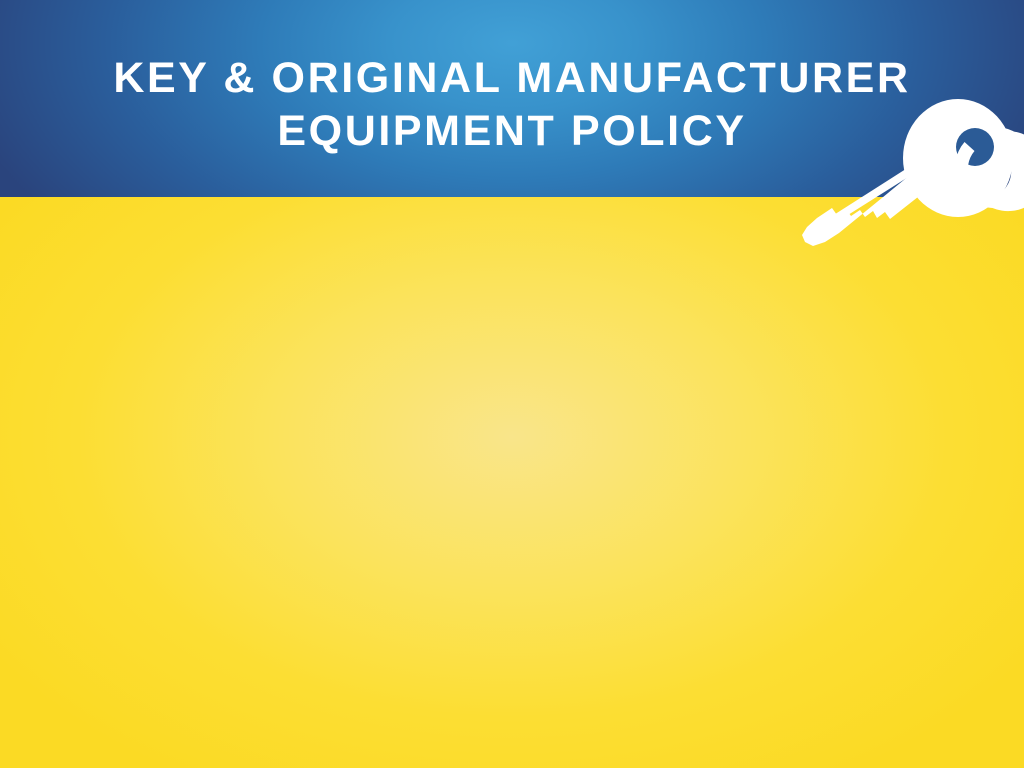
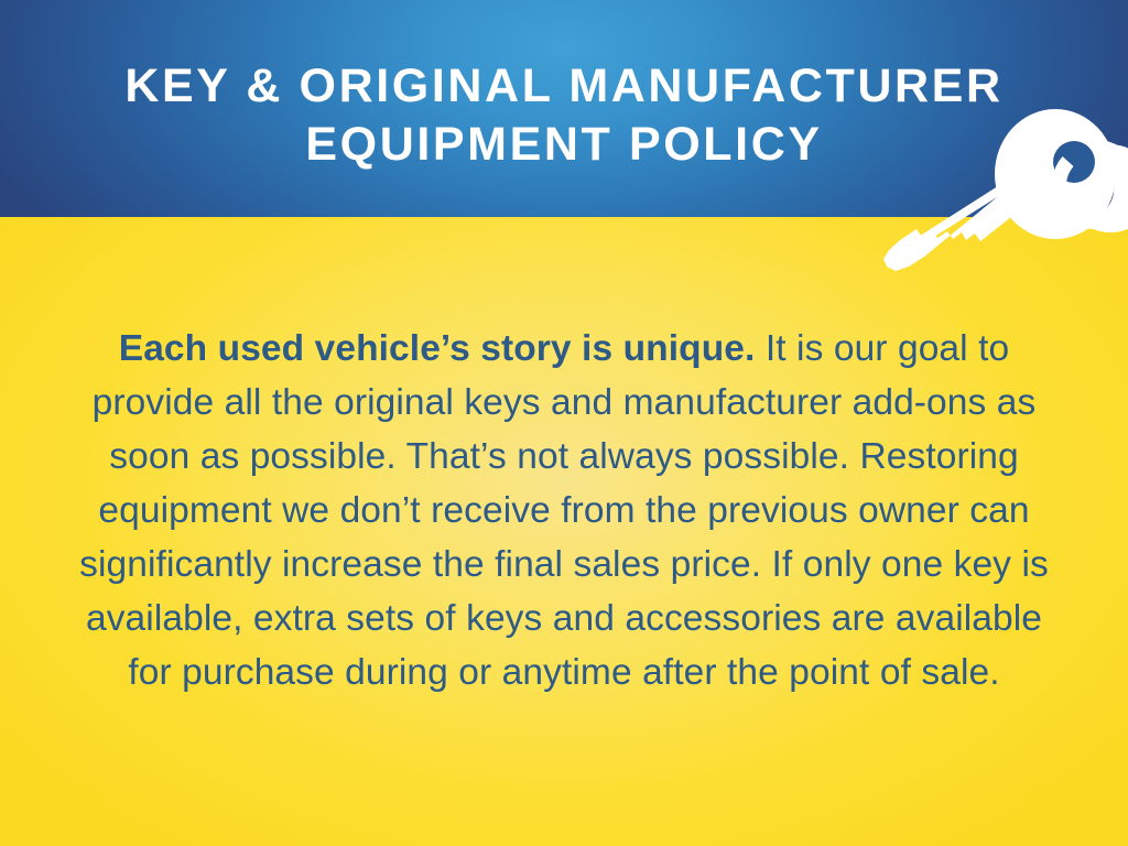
  KEY & ORIGINAL MANUFACTURER
  EQUIPMENT POLICY
+ Each used vehicle’s story is unique. It is our goal to provide all the original keys and manufacturer add-ons as soon as possible. That’s not always possible. Restoring equipment we don’t receive from the previous owner can significantly increase the final sales price. If only one key is available, extra sets of keys and accessories are available for purchase during or anytime after the point of sale.
